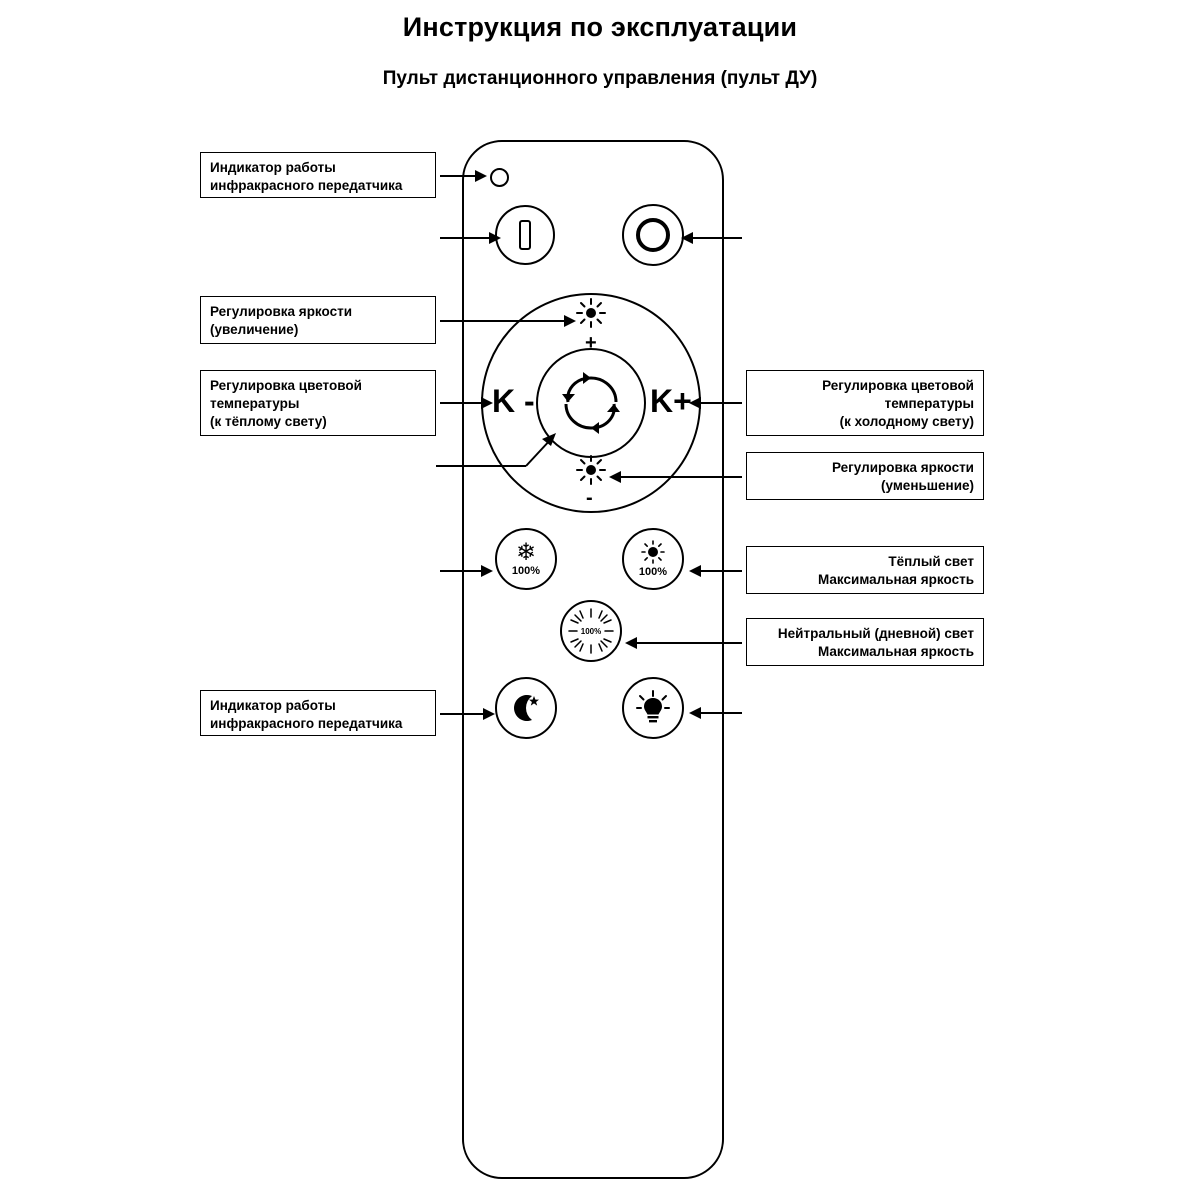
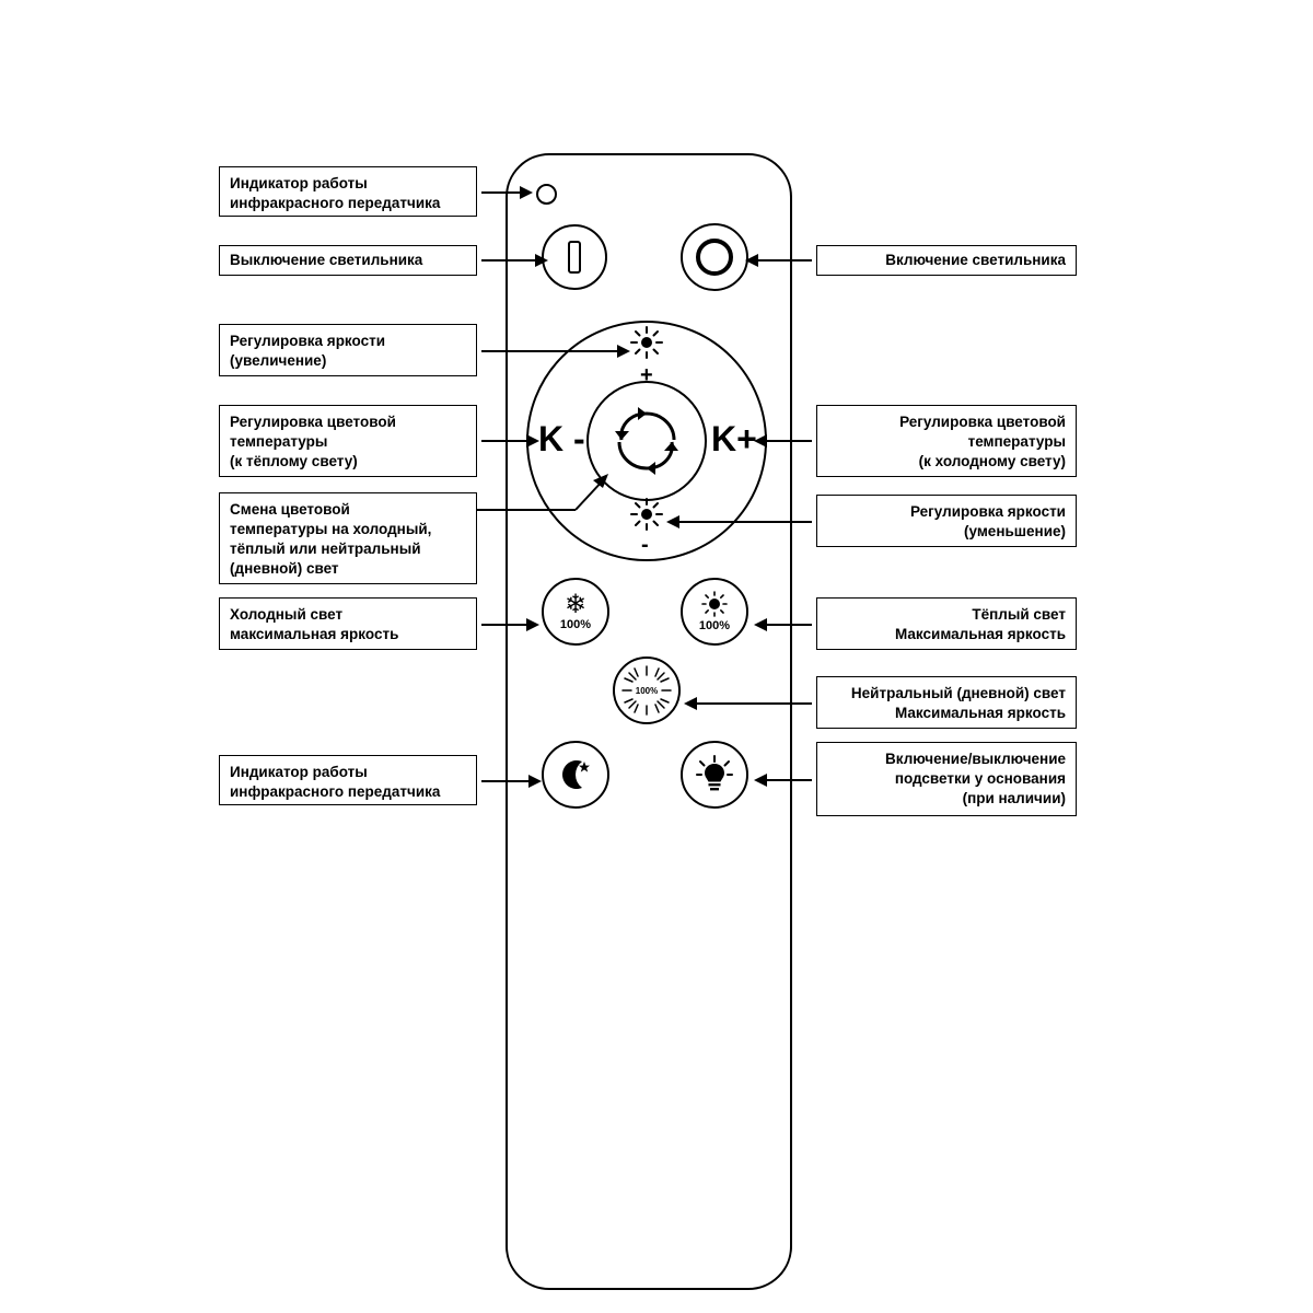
- Инструкция по эксплуатации
- Пульт дистанционного управления (пульт ДУ)
  K -
  K+
  +
  -
  ❄
  100%
  100%
  100%
  Индикатор работы
  инфракрасного передатчика
+ Выключение светильника
+ Включение светильника
  Регулировка яркости
  (увеличение)
  Регулировка цветовой
  температуры
  (к тёплому свету)
  Регулировка цветовой
  температуры
  (к холодному свету)
+ Смена цветовой
+ температуры на холодный,
+ тёплый или нейтральный
+ (дневной) свет
  Регулировка яркости
  (уменьшение)
+ Холодный свет
+ максимальная яркость
  Тёплый свет
  Максимальная яркость
  Нейтральный (дневной) свет
  Максимальная яркость
  Индикатор работы
  инфракрасного передатчика
+ Включение/выключение
+ подсветки у основания
+ (при наличии)
